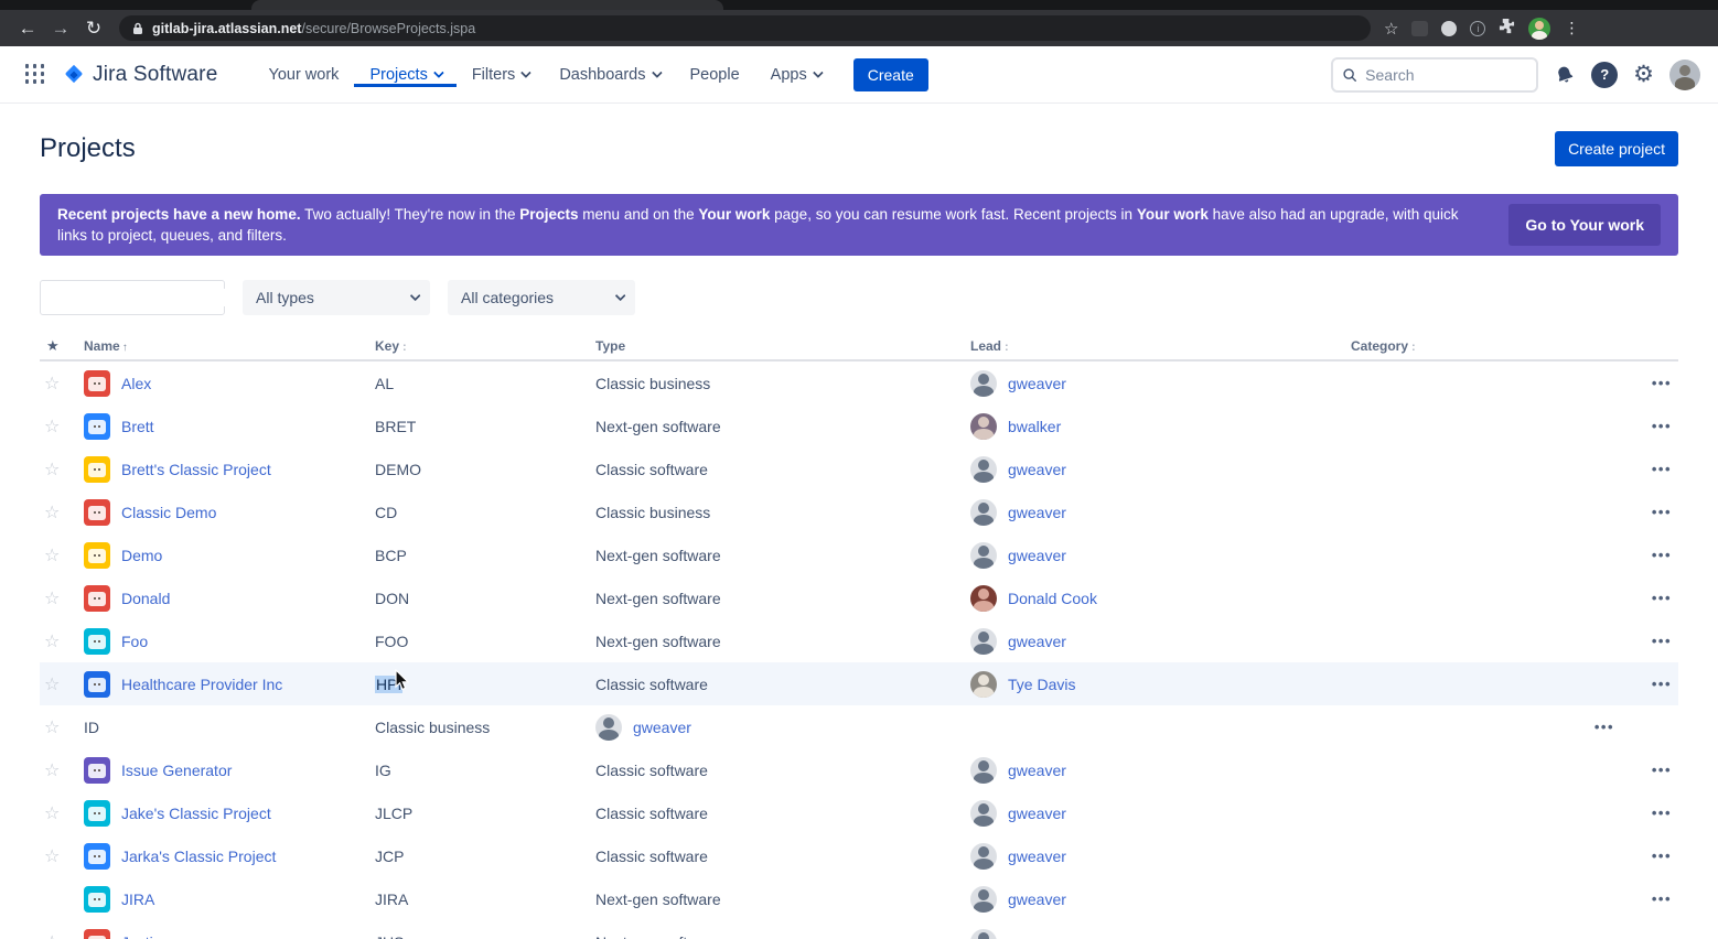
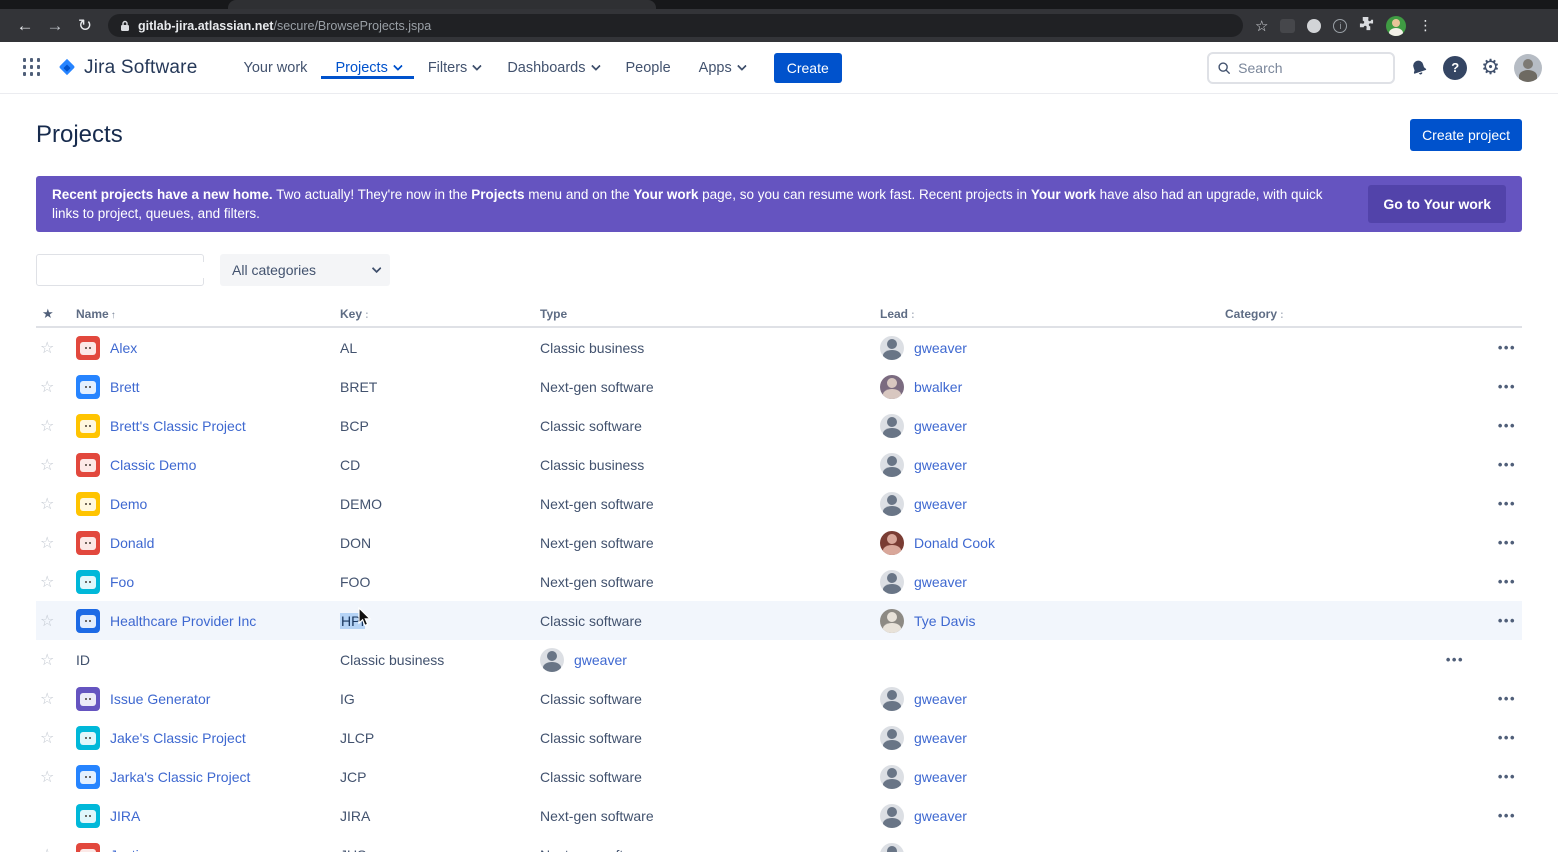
  ←
  →
  ↻
  gitlab-jira.atlassian.net/secure/BrowseProjects.jspa
  ☆
  i
  ⋮
  Jira Software
  Your work
  Projects
  Filters
  Dashboards
  People
  Apps
  Create
  Search
  ?
  ⚙
  Projects
  Create project
  Recent projects have a new home. Two actually! They're now in the Projects menu and on the Your work page, so you can resume work fast. Recent projects in Your work have also had an upgrade, with quick links to project, queues, and filters.
  Go to Your work
- All types
  All categories
  ★
  Name ↑
  Key :
  Type
  Lead :
  Category :
  ☆
  Alex
  AL
  Classic business
  gweaver
  •••
  ☆
  Brett
  BRET
  Next-gen software
  bwalker
  •••
  ☆
  Brett's Classic Project
- DEMO
+ BCP
  Classic software
  gweaver
  •••
  ☆
  Classic Demo
  CD
  Classic business
  gweaver
  •••
  ☆
  Demo
- BCP
+ DEMO
  Next-gen software
  gweaver
  •••
  ☆
  Donald
  DON
  Next-gen software
  Donald Cook
  •••
  ☆
  Foo
  FOO
  Next-gen software
  gweaver
  •••
  ☆
  Healthcare Provider Inc
  Classic software
  Tye Davis
  •••
  ☆
  ID
  Classic business
  gweaver
  •••
  ☆
  Issue Generator
  IG
  Classic software
  gweaver
  •••
  ☆
  Jake's Classic Project
  JLCP
  Classic software
  gweaver
  •••
  ☆
  Jarka's Classic Project
  JCP
  Classic software
  gweaver
  •••
  JIRA
  JIRA
  Next-gen software
  gweaver
  •••
